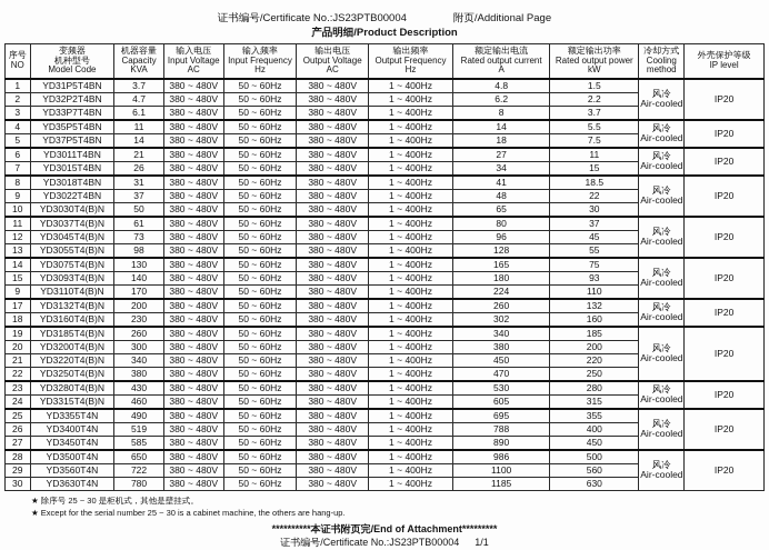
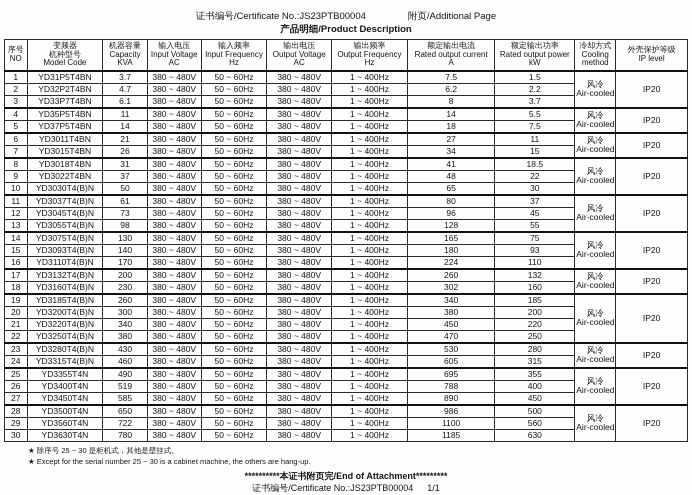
  证书编号/Certificate No.:JS23PTB00004
  附页/Additional Page
  产品明细/Product Description
  序号NO	变频器机种型号Model Code	机器容量CapacityKVA	输入电压Input VoltageAC	输入频率Input FrequencyHz	输出电压Output VoltageAC	输出频率Output FrequencyHz	额定输出电流Rated output currentA	额定输出功率Rated output powerkW	冷却方式Coolingmethod	外壳保护等级IP level
- 1	YD31P5T4BN	3.7	380 ~ 480V	50 ~ 60Hz	380 ~ 480V	1 ~ 400Hz	4.8	1.5	风冷Air-cooled	IP20
+ 1	YD31P5T4BN	3.7	380 ~ 480V	50 ~ 60Hz	380 ~ 480V	1 ~ 400Hz	7.5	1.5	风冷Air-cooled	IP20
  2	YD32P2T4BN	4.7	380 ~ 480V	50 ~ 60Hz	380 ~ 480V	1 ~ 400Hz	6.2	2.2
  3	YD33P7T4BN	6.1	380 ~ 480V	50 ~ 60Hz	380 ~ 480V	1 ~ 400Hz	8	3.7
  4	YD35P5T4BN	11	380 ~ 480V	50 ~ 60Hz	380 ~ 480V	1 ~ 400Hz	14	5.5	风冷Air-cooled	IP20
  5	YD37P5T4BN	14	380 ~ 480V	50 ~ 60Hz	380 ~ 480V	1 ~ 400Hz	18	7.5
  6	YD3011T4BN	21	380 ~ 480V	50 ~ 60Hz	380 ~ 480V	1 ~ 400Hz	27	11	风冷Air-cooled	IP20
  7	YD3015T4BN	26	380 ~ 480V	50 ~ 60Hz	380 ~ 480V	1 ~ 400Hz	34	15
  8	YD3018T4BN	31	380 ~ 480V	50 ~ 60Hz	380 ~ 480V	1 ~ 400Hz	41	18.5	风冷Air-cooled	IP20
  9	YD3022T4BN	37	380 ~ 480V	50 ~ 60Hz	380 ~ 480V	1 ~ 400Hz	48	22
  10	YD3030T4(B)N	50	380 ~ 480V	50 ~ 60Hz	380 ~ 480V	1 ~ 400Hz	65	30
  11	YD3037T4(B)N	61	380 ~ 480V	50 ~ 60Hz	380 ~ 480V	1 ~ 400Hz	80	37	风冷Air-cooled	IP20
  12	YD3045T4(B)N	73	380 ~ 480V	50 ~ 60Hz	380 ~ 480V	1 ~ 400Hz	96	45
  13	YD3055T4(B)N	98	380 ~ 480V	50 ~ 60Hz	380 ~ 480V	1 ~ 400Hz	128	55
  14	YD3075T4(B)N	130	380 ~ 480V	50 ~ 60Hz	380 ~ 480V	1 ~ 400Hz	165	75	风冷Air-cooled	IP20
  15	YD3093T4(B)N	140	380 ~ 480V	50 ~ 60Hz	380 ~ 480V	1 ~ 400Hz	180	93
- 9	YD3110T4(B)N	170	380 ~ 480V	50 ~ 60Hz	380 ~ 480V	1 ~ 400Hz	224	110
+ 16	YD3110T4(B)N	170	380 ~ 480V	50 ~ 60Hz	380 ~ 480V	1 ~ 400Hz	224	110
  17	YD3132T4(B)N	200	380 ~ 480V	50 ~ 60Hz	380 ~ 480V	1 ~ 400Hz	260	132	风冷Air-cooled	IP20
  18	YD3160T4(B)N	230	380 ~ 480V	50 ~ 60Hz	380 ~ 480V	1 ~ 400Hz	302	160
  19	YD3185T4(B)N	260	380 ~ 480V	50 ~ 60Hz	380 ~ 480V	1 ~ 400Hz	340	185	风冷Air-cooled	IP20
  20	YD3200T4(B)N	300	380 ~ 480V	50 ~ 60Hz	380 ~ 480V	1 ~ 400Hz	380	200
  21	YD3220T4(B)N	340	380 ~ 480V	50 ~ 60Hz	380 ~ 480V	1 ~ 400Hz	450	220
  22	YD3250T4(B)N	380	380 ~ 480V	50 ~ 60Hz	380 ~ 480V	1 ~ 400Hz	470	250
  23	YD3280T4(B)N	430	380 ~ 480V	50 ~ 60Hz	380 ~ 480V	1 ~ 400Hz	530	280	风冷Air-cooled	IP20
  24	YD3315T4(B)N	460	380 ~ 480V	50 ~ 60Hz	380 ~ 480V	1 ~ 400Hz	605	315
  25	YD3355T4N	490	380 ~ 480V	50 ~ 60Hz	380 ~ 480V	1 ~ 400Hz	695	355	风冷Air-cooled	IP20
  26	YD3400T4N	519	380 ~ 480V	50 ~ 60Hz	380 ~ 480V	1 ~ 400Hz	788	400
  27	YD3450T4N	585	380 ~ 480V	50 ~ 60Hz	380 ~ 480V	1 ~ 400Hz	890	450
  28	YD3500T4N	650	380 ~ 480V	50 ~ 60Hz	380 ~ 480V	1 ~ 400Hz	986	500	风冷Air-cooled	IP20
  29	YD3560T4N	722	380 ~ 480V	50 ~ 60Hz	380 ~ 480V	1 ~ 400Hz	1100	560
  30	YD3630T4N	780	380 ~ 480V	50 ~ 60Hz	380 ~ 480V	1 ~ 400Hz	1185	630
  ★ 除序号 25 ~ 30 是柜机式，其他是壁挂式。
  ★ Except for the serial number 25 ~ 30 is a cabinet machine, the others are hang-up.
  **********本证书附页完/End of Attachment*********
  证书编号/Certificate No.:JS23PTB00004
  1/1
